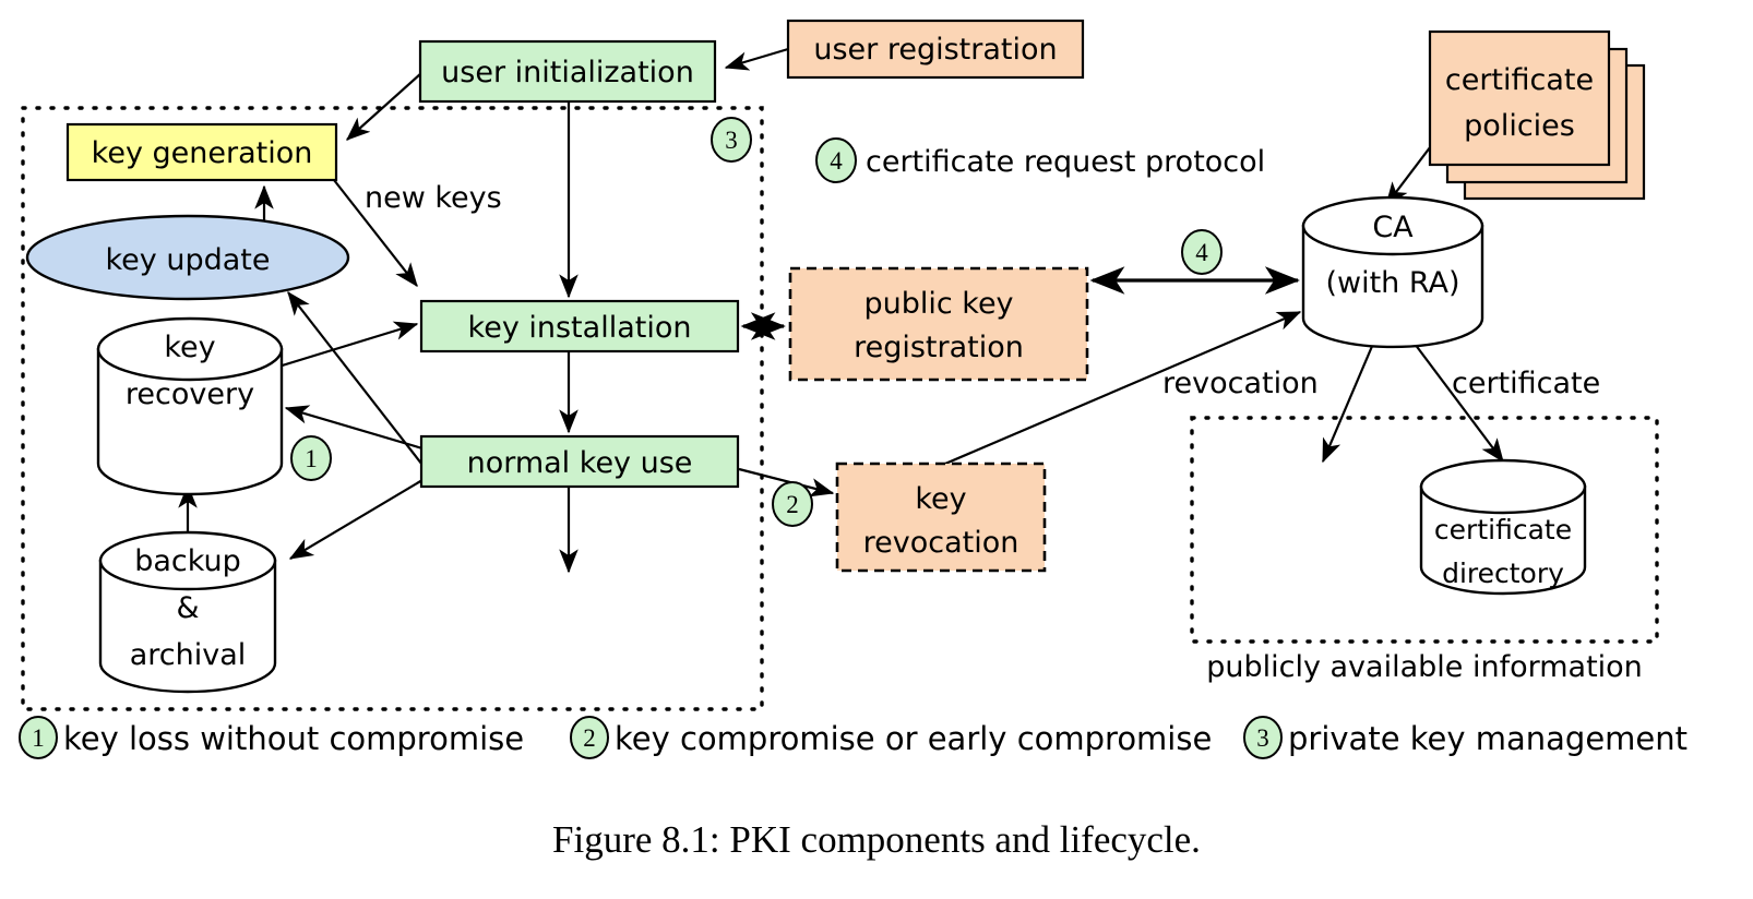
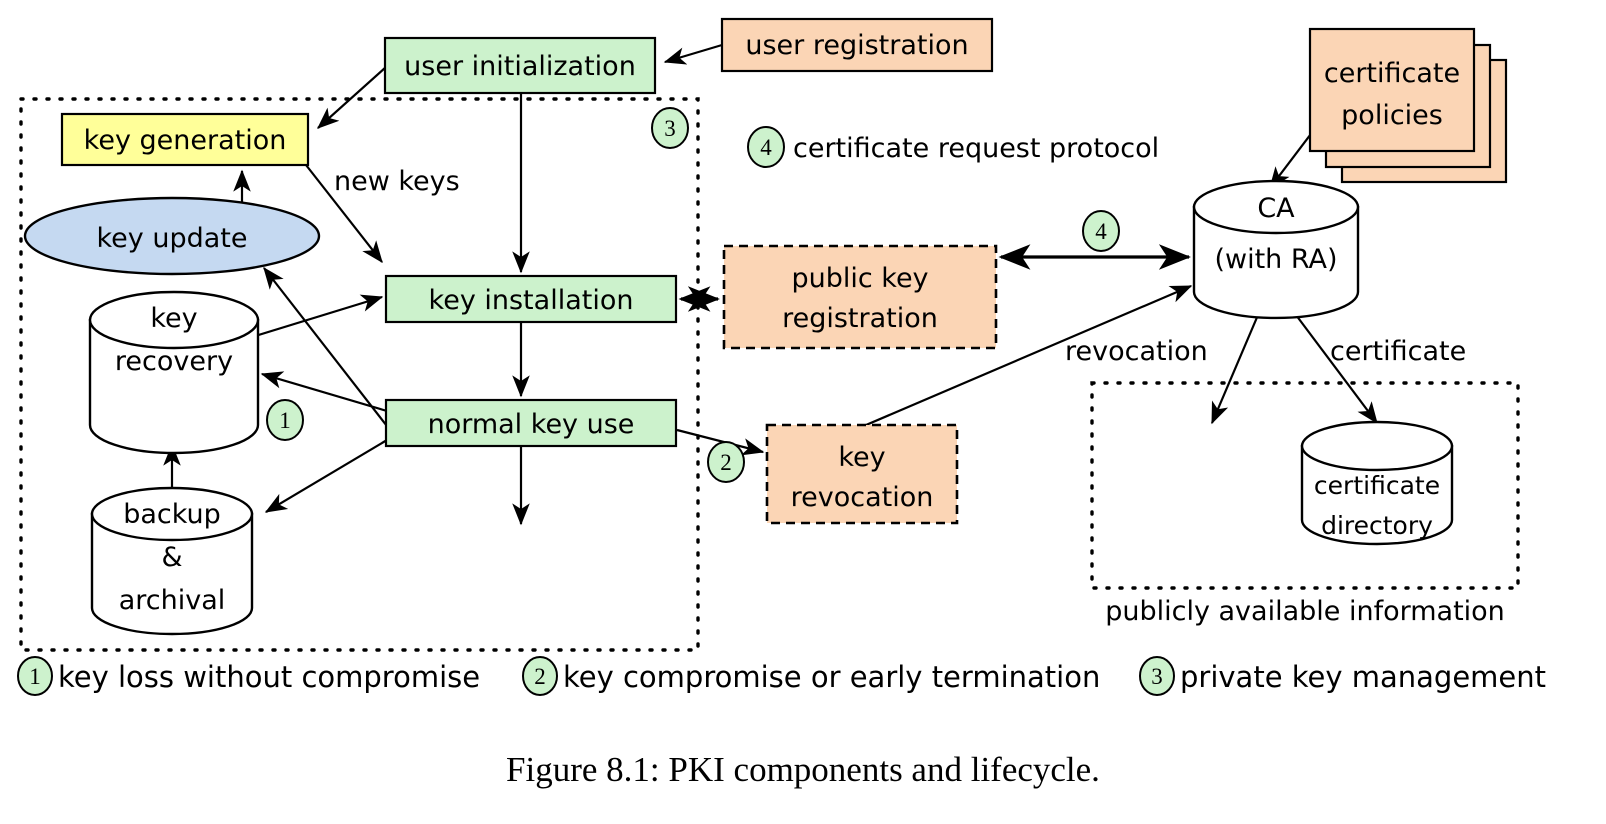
  user initialization
  user registration
  key generation
  key update
  key
  recovery
  backup
  &
  archival
  key installation
  normal key use
  public key
  registration
  key
  revocation
  certificate
  policies
  CA
  (with RA)
  certificate
  directory
  new keys
  revocation
  certificate
  publicly available information
  3
  4
  certificate request protocol
  4
  1
  2
  1
  key loss without compromise
  2
- key compromise or early compromise
+ key compromise or early termination
  3
  private key management
  Figure 8.1: PKI components and lifecycle.
